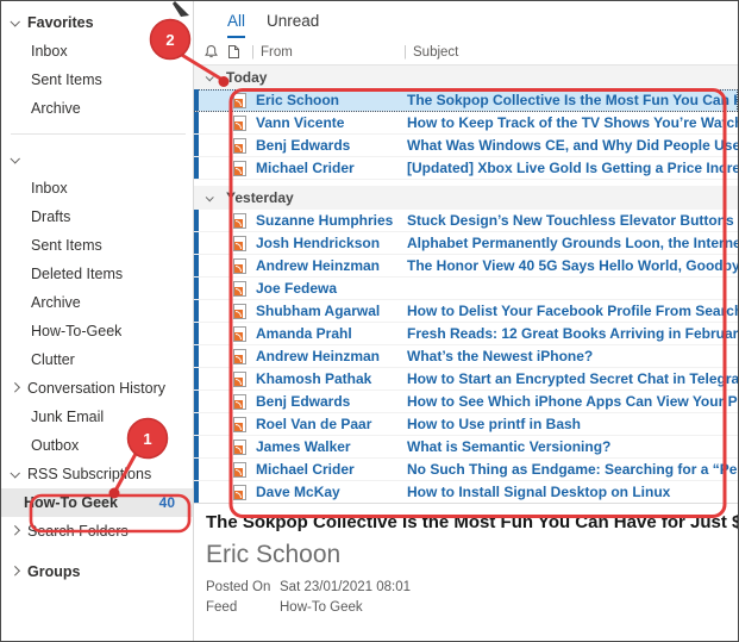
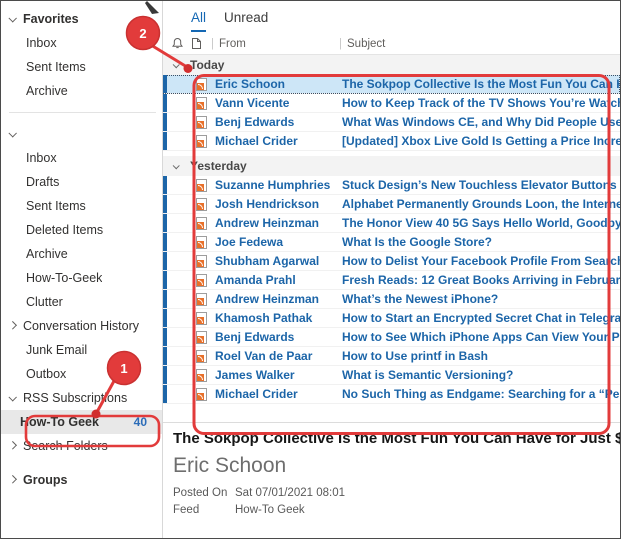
  Favorites
  Inbox
  Sent Items
  Archive
  Inbox
  Drafts
  Sent Items
  Deleted Items
  Archive
  How-To-Geek
  Clutter
  Conversation History
  Junk Email
  Outbox
  RSS Subscriptons
  How-To Geek
  40
  Groups
  All
  Unread
  |
  From
  |
  Subject
  Today
  Eric Schoon
  The Sokpop Collective Is the Most Fun You Ca
  Vann Vicente
  How to Keep Track of the TV Shows You’re Wac
  Benj Edwards
  What Was Windows CE, and Why Did People Use
  Michael Crider
  [Updated] Xbox Live Gold Is Getting a Price Incre
  esterday
  Suzanne Humphries
  Stuck Design’s New Touchless Elevator Buttons
  Josh Hendrickson
  Alphabet Permanently Grounds Loon, the Interne
  Andrew Heinzman
  The Honor View 40 5G Says Hello World, Goodby
  Joe Fedewa
+ What Is the Google Store?
  Shubham Agarwal
  How to Delist Your Facebook Profile From Seac
  Amanda Prahl
  Fresh Reads: 12 Great Books Arriving in Februar
  Andrew Heinzman
  What’s the Newest iPhone?
  Khamosh Pathak
  How to Start an Encrypted Secret Chat in Telegra
  Benj Edwards
  How to See Which iPhone Apps Can View Your P
  Roel Van de Paar
  How to Use printf in Bash
  James Walker
  What is Semantic Versioning?
  Michael Crider
  No Such Thing as Endgame: Searching for a “e
- Dave McKay
- How to Install Signal Desktop on Linux
  The Sokpop Collective Is the Most Fun You Can Have for Just $
  Eric Schoon
  Posted On
- Sat 23/01/2021 08:01
+ Sat 07/01/2021 08:01
  Feed
  How-To Geek
  2
  1
